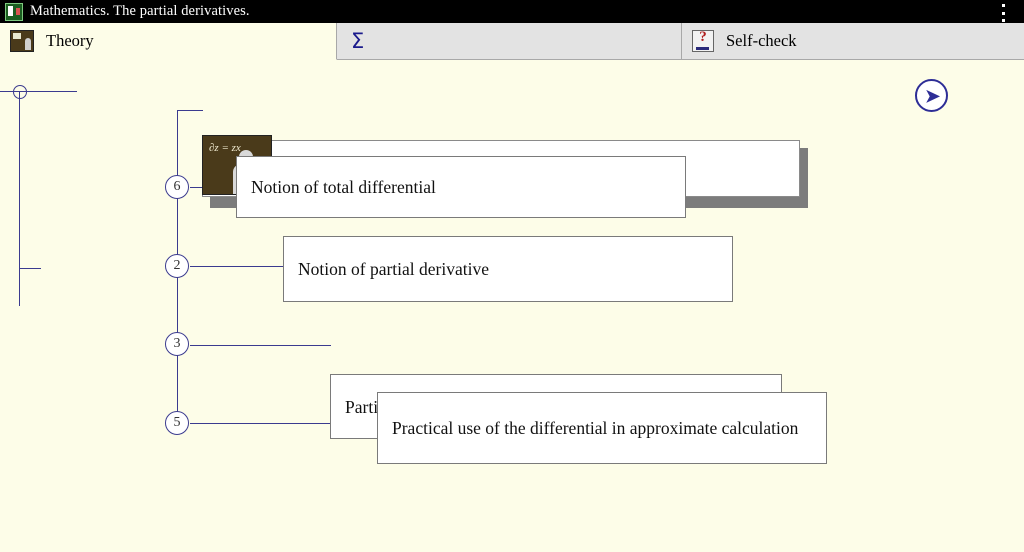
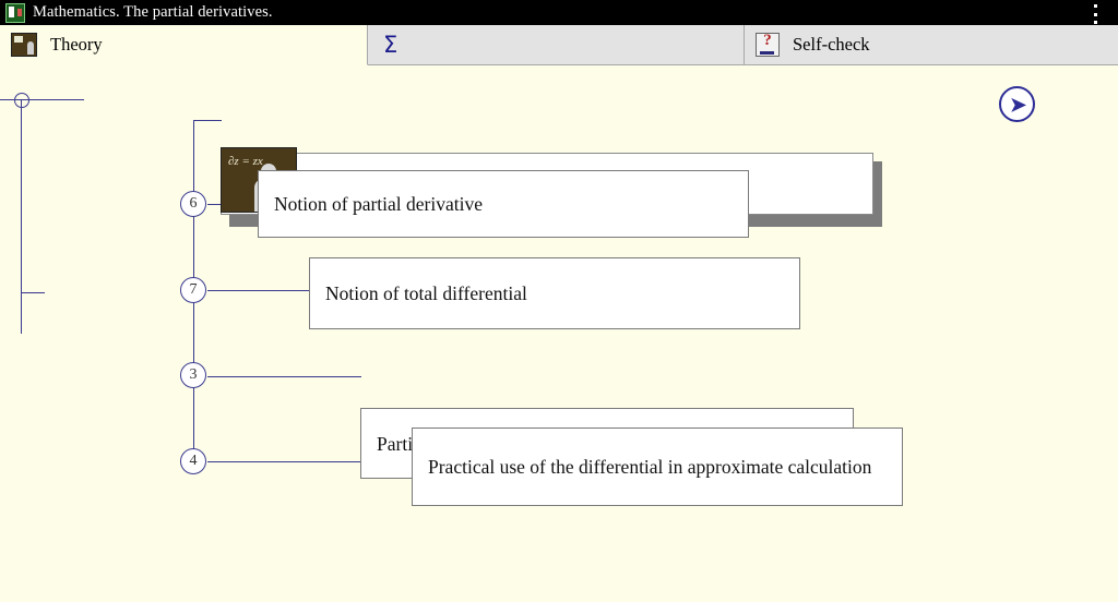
  Mathematics. The partial derivatives.
  Theory
  Σ
  Self-check
  ∂z = zx
  ➤
  6
- Notion of total differential
+ Notion of partial derivative
- 2
+ 7
- Notion of partial derivative
+ Notion of total differential
  3
- 5
+ 4
  Practical use of the differential in approximate calculation
